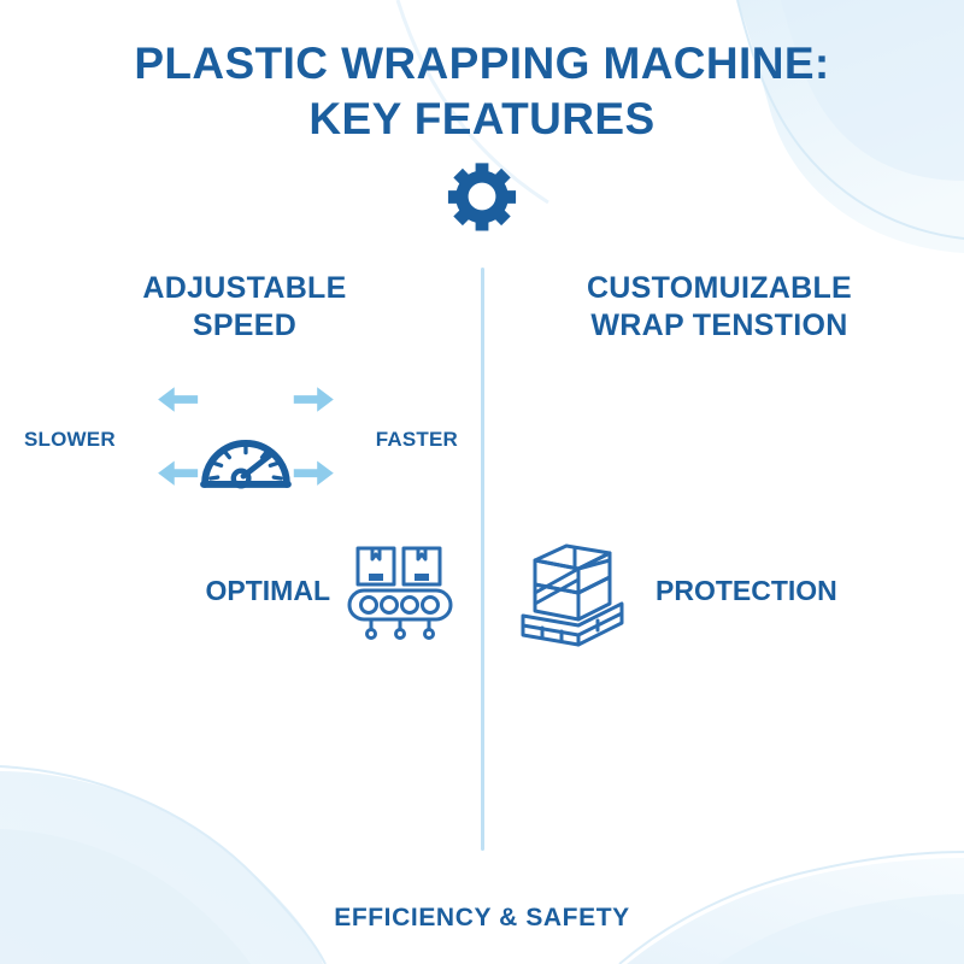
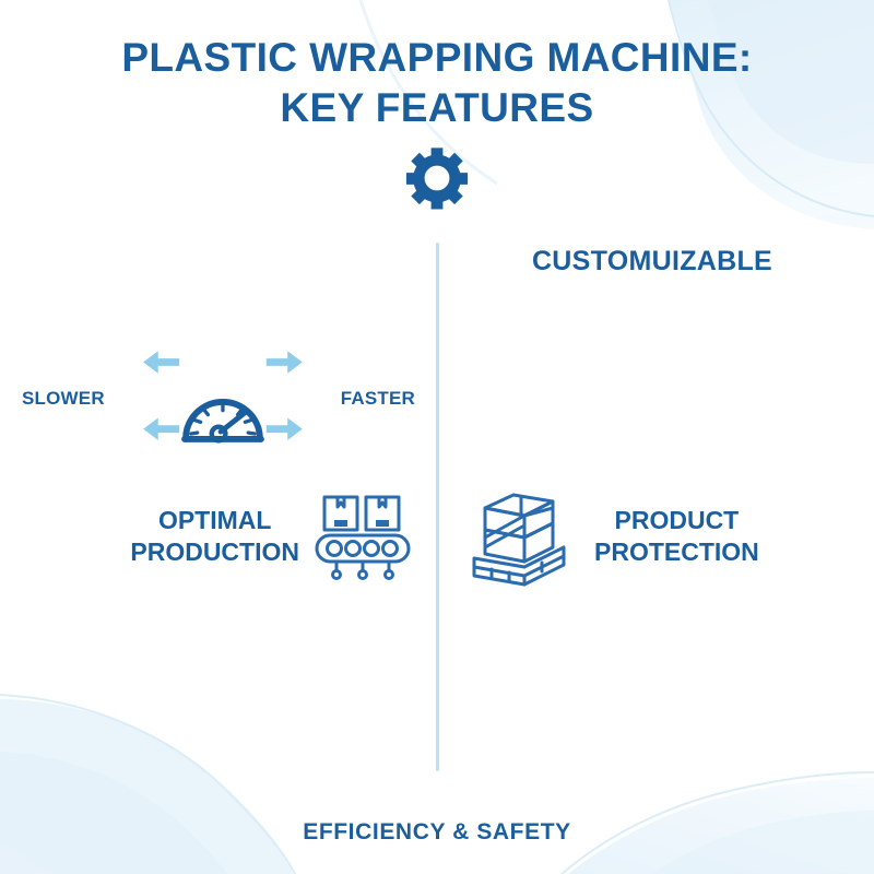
  PLASTIC WRAPPING MACHINE:
  KEY FEATURES
- ADJUSTABLE
- SPEED
  CUSTOMUIZABLE
- WRAP TENSTION
  SLOWER
  FASTER
  OPTIMAL
+ PRODUCTION
+ PRODUCT
  PROTECTION
  EFFICIENCY & SAFETY
